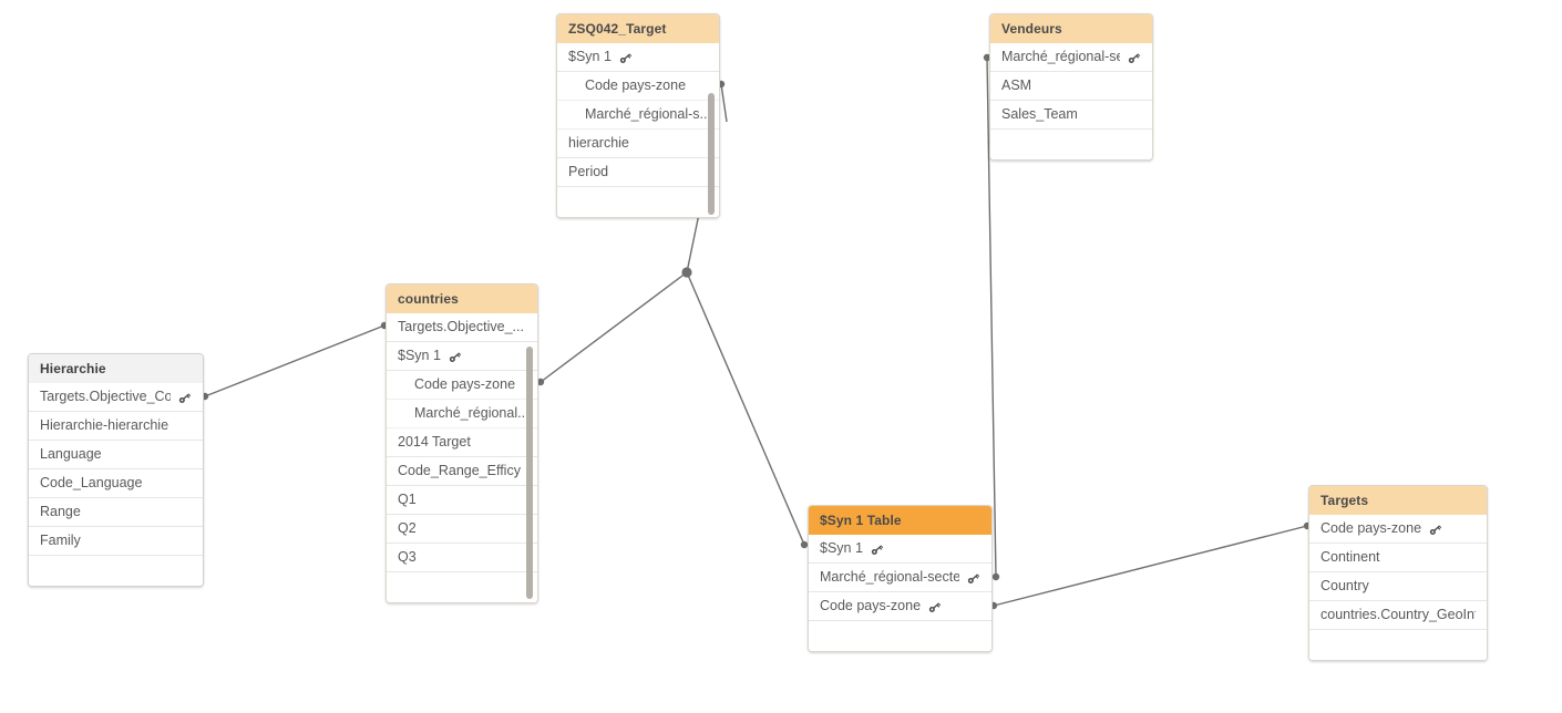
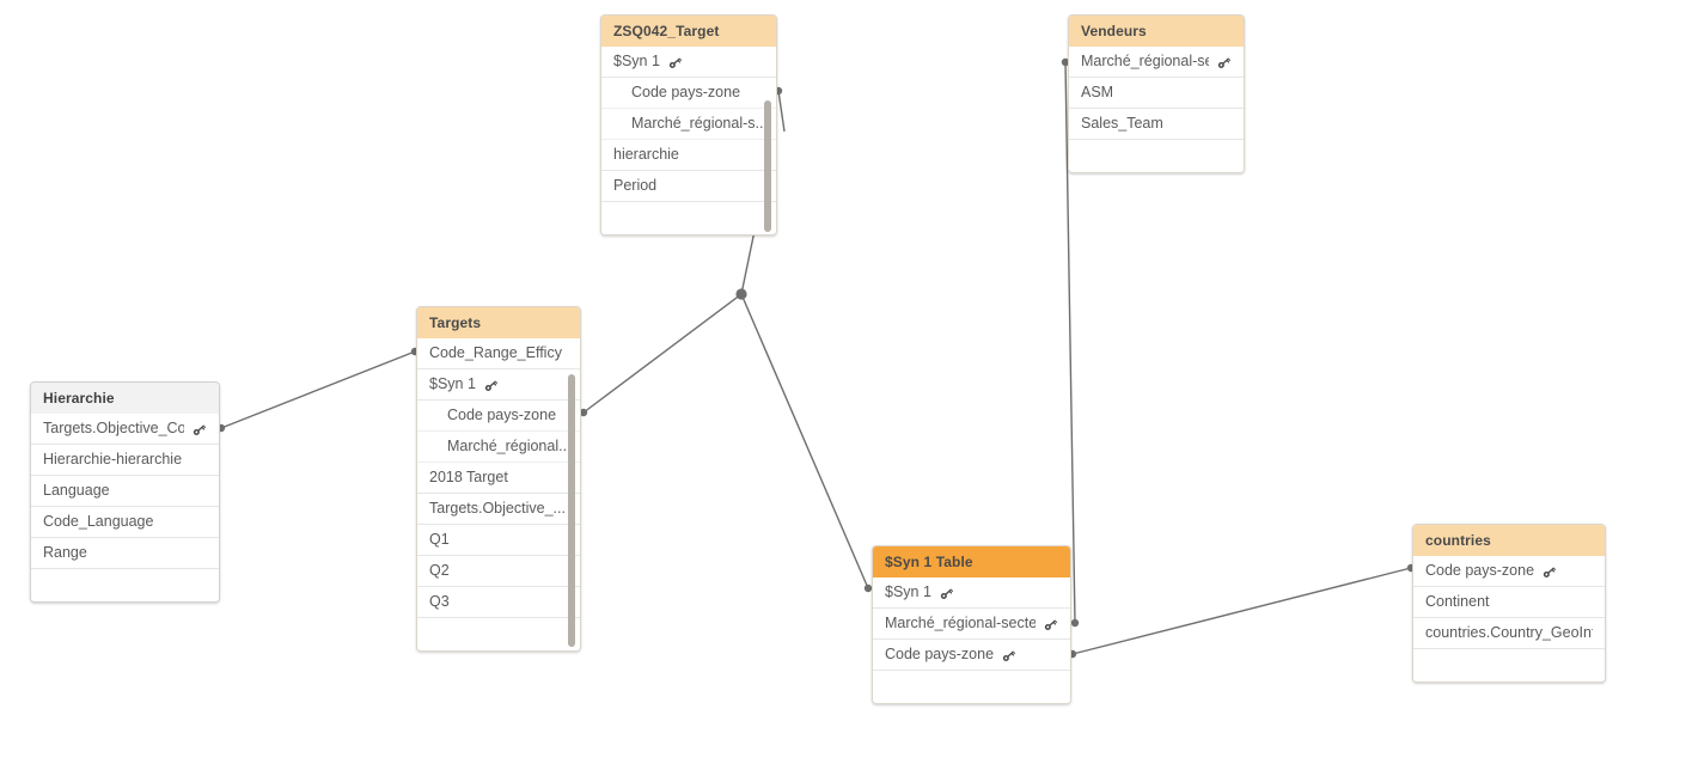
  ZSQ042_Target
  $Syn 1
  Code pays-zone
  Marché_régional-s..
  hierarchie
  Period
  Vendeurs
  Marché_régional-s
  ASM
  Sales_Team
- countries
+ Targets
- Targets.Objective_...
+ Code_Range_Efficy
  $Syn 1
  Code pays-zone
  Marché_régional..
- 2014 Target
+ 2018 Target
- Code_Range_Efficy
+ Targets.Objective_...
  Q1
  Q2
  Q3
  Hierarchie
  Targets.Objective_Co
  Hierarchie-hierarchie
  Language
  Code_Language
  Range
- Family
  $Syn 1 Table
  $Syn 1
  Marché_régional-secte
  Code pays-zone
- Targets
+ countries
  Code pays-zone
  Continent
- Country
  countries.Country_GeoIn
